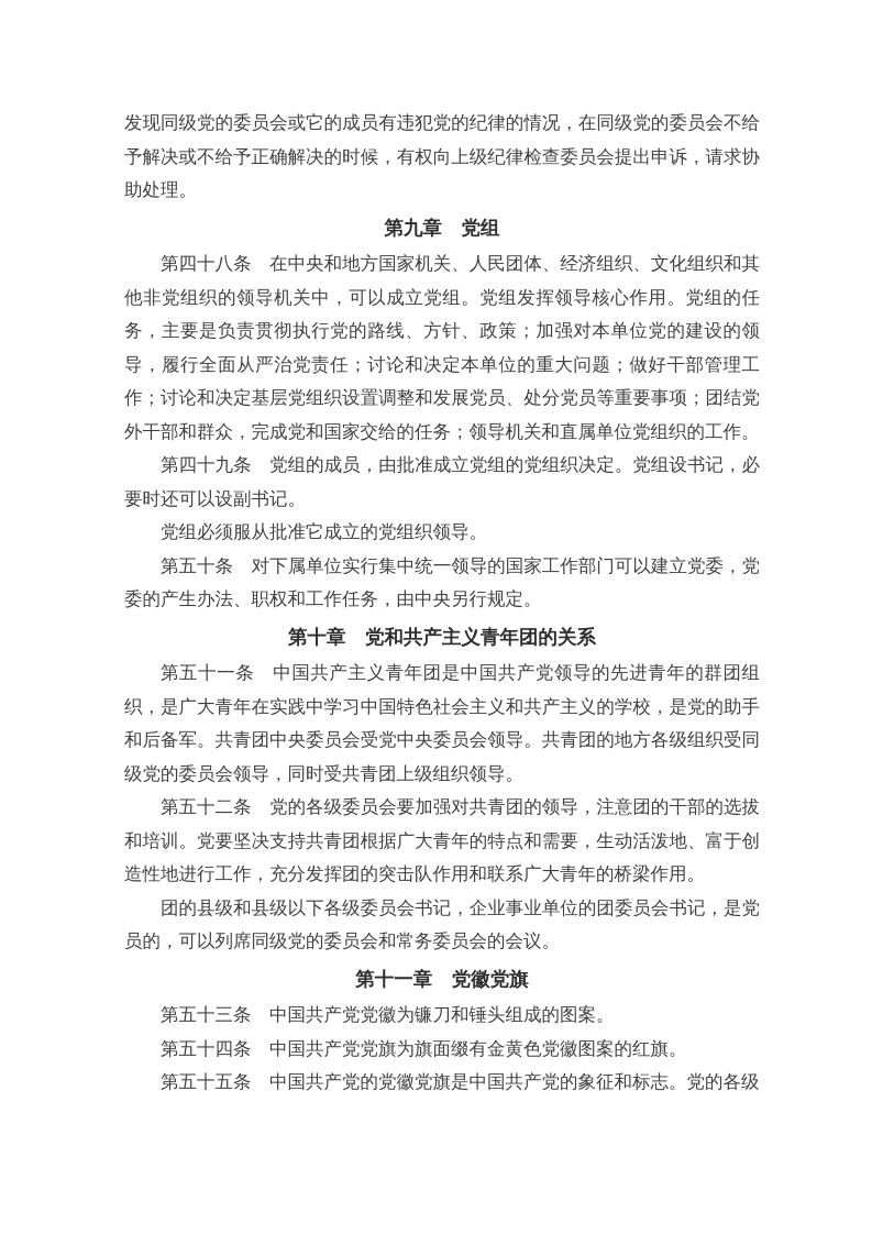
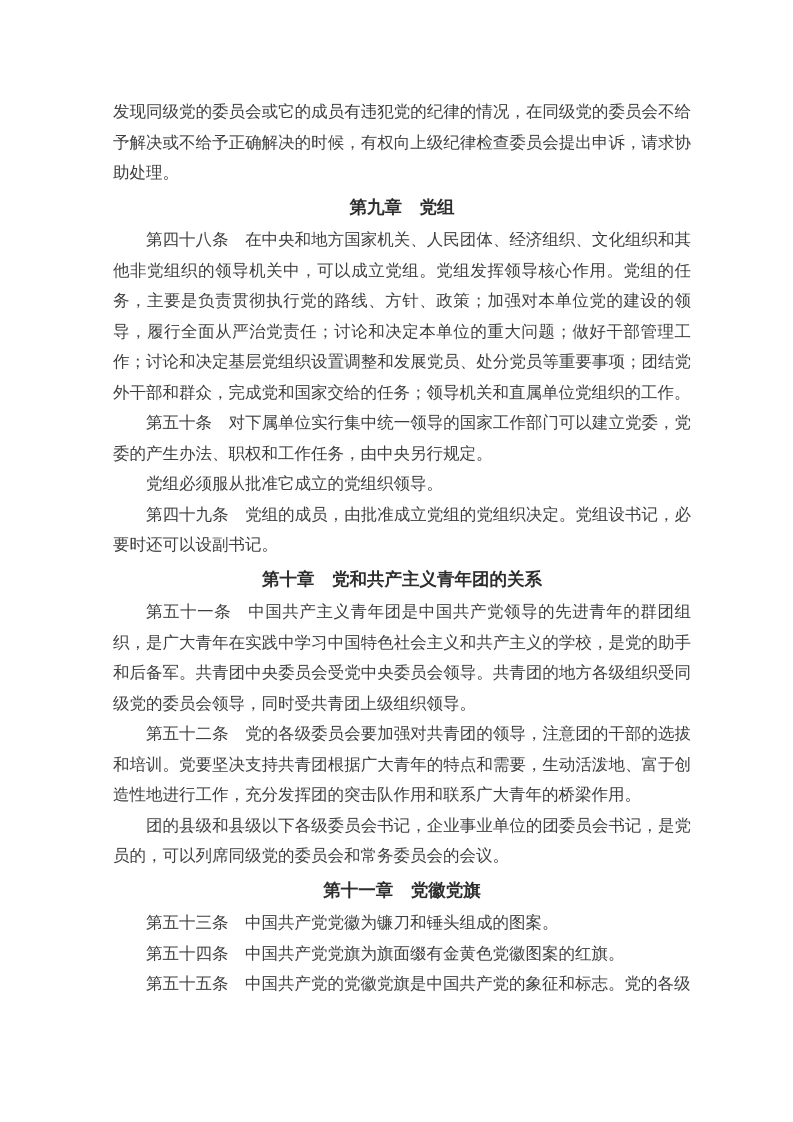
  发现同级党的委员会或它的成员有违犯党的纪律的情况，在同级党的委员会不给予解决或不给予正确解决的时候，有权向上级纪律检查委员会提出申诉，请求协助处理。
  第九章 党组
  第四十八条 在中央和地方国家机关、人民团体、经济组织、文化组织和其他非党组织的领导机关中，可以成立党组。党组发挥领导核心作用。党组的任务，主要是负责贯彻执行党的路线、方针、政策；加强对本单位党的建设的领导，履行全面从严治党责任；讨论和决定本单位的重大问题；做好干部管理工作；讨论和决定基层党组织设置调整和发展党员、处分党员等重要事项；团结党外干部和群众，完成党和国家交给的任务；领导机关和直属单位党组织的工作。
- 第四十九条 党组的成员，由批准成立党组的党组织决定。党组设书记，必要时还可以设副书记。
+ 第五十条 对下属单位实行集中统一领导的国家工作部门可以建立党委，党委的产生办法、职权和工作任务，由中央另行规定。
  党组必须服从批准它成立的党组织领导。
- 第五十条 对下属单位实行集中统一领导的国家工作部门可以建立党委，党委的产生办法、职权和工作任务，由中央另行规定。
+ 第四十九条 党组的成员，由批准成立党组的党组织决定。党组设书记，必要时还可以设副书记。
  第十章 党和共产主义青年团的关系
  第五十一条 中国共产主义青年团是中国共产党领导的先进青年的群团组织，是广大青年在实践中学习中国特色社会主义和共产主义的学校，是党的助手和后备军。共青团中央委员会受党中央委员会领导。共青团的地方各级组织受同级党的委员会领导，同时受共青团上级组织领导。
  第五十二条 党的各级委员会要加强对共青团的领导，注意团的干部的选拔和培训。党要坚决支持共青团根据广大青年的特点和需要，生动活泼地、富于创造性地进行工作，充分发挥团的突击队作用和联系广大青年的桥梁作用。
  团的县级和县级以下各级委员会书记，企业事业单位的团委员会书记，是党员的，可以列席同级党的委员会和常务委员会的会议。
  第十一章 党徽党旗
  第五十三条 中国共产党党徽为镰刀和锤头组成的图案。
  第五十四条 中国共产党党旗为旗面缀有金黄色党徽图案的红旗。
  第五十五条 中国共产党的党徽党旗是中国共产党的象征和标志。党的各级
